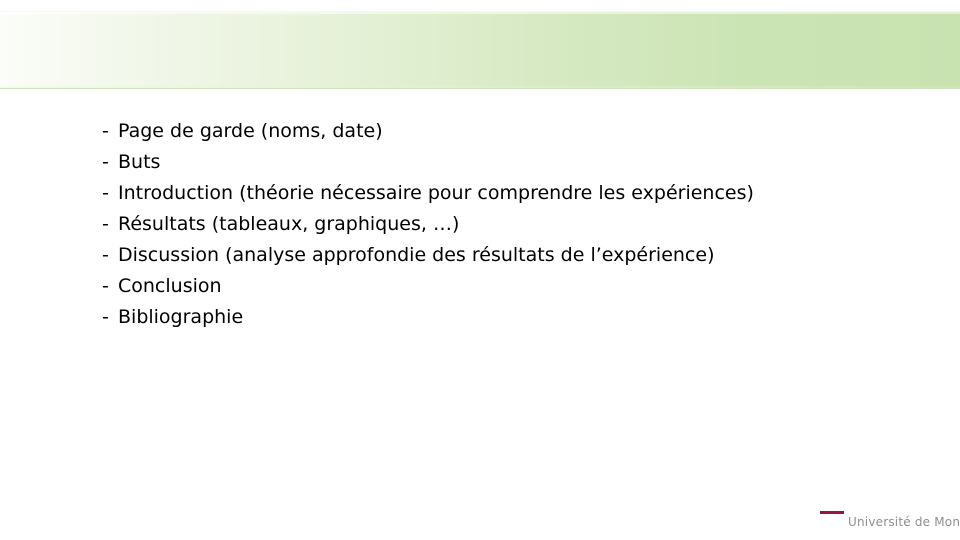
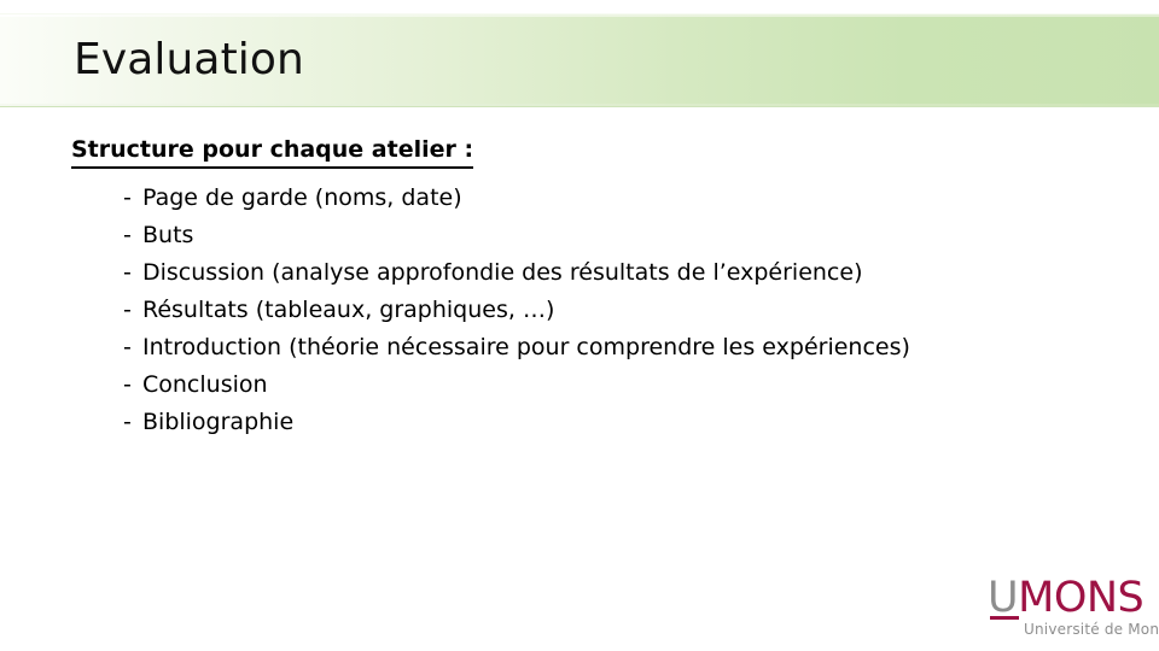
+ Evaluation
+ Structure pour chaque atelier :
  -
  Page de garde (noms, date)
  -
  Buts
  -
- Introduction (théorie nécessaire pour comprendre les expériences)
+ Discussion (analyse approfondie des résultats de l’expérience)
  -
  Résultats (tableaux, graphiques, …)
  -
- Discussion (analyse approfondie des résultats de l’expérience)
+ Introduction (théorie nécessaire pour comprendre les expériences)
  -
  Conclusion
  -
  Bibliographie
+ UMONS
  Université de Mon
